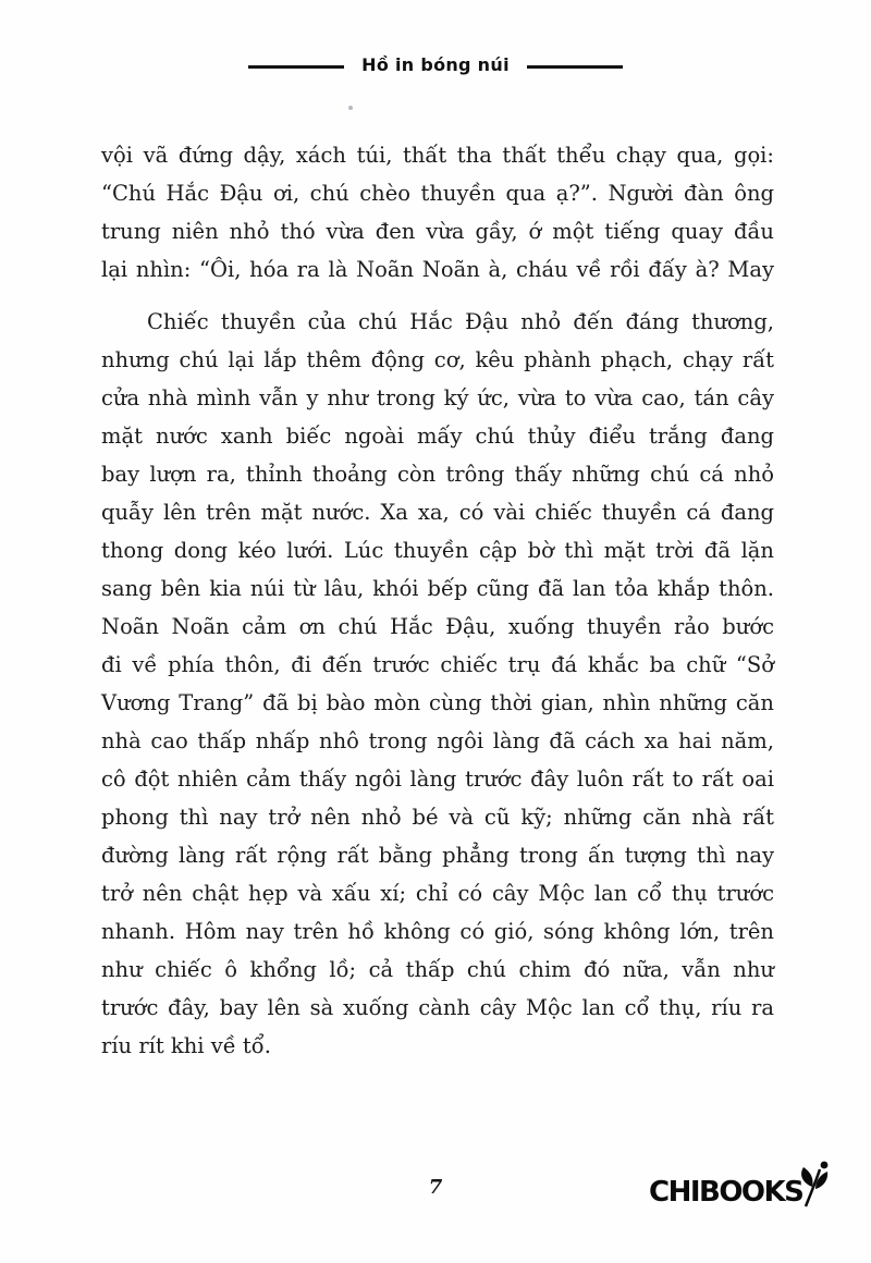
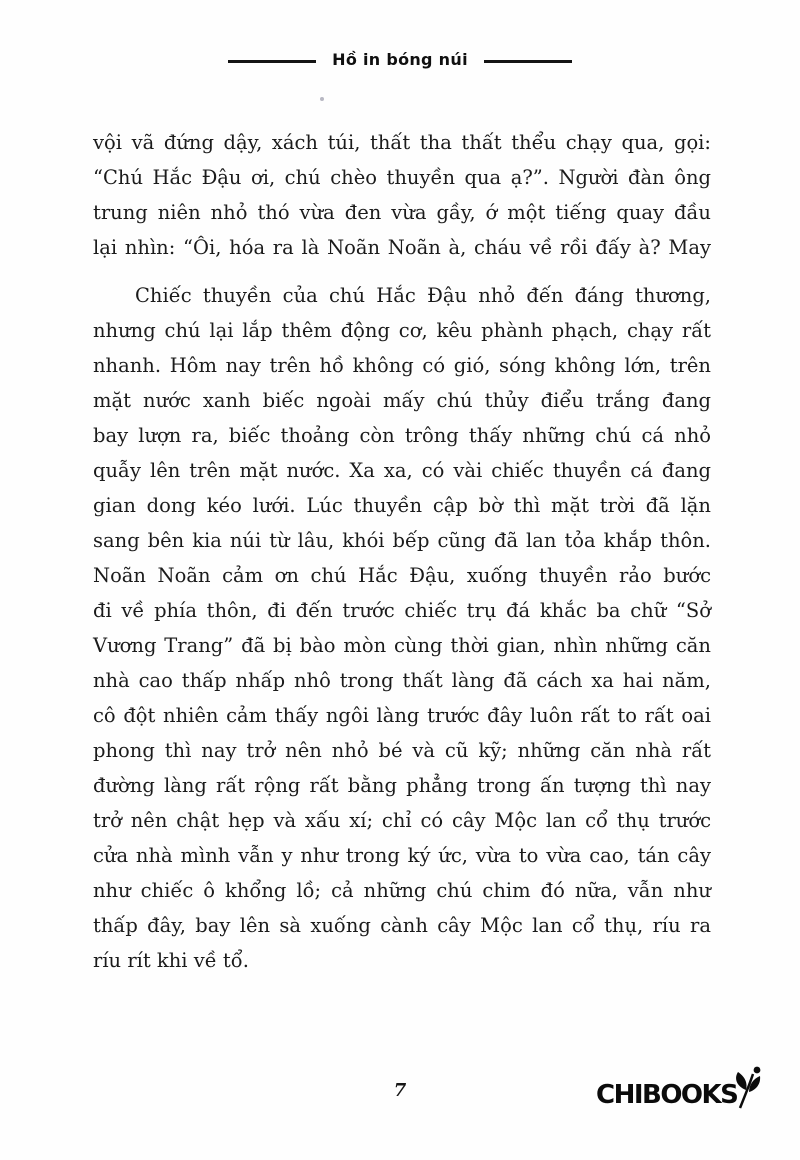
  Hồ in bóng núi
  vội vã đứng dậy, xách túi, thất tha thất thểu chạy qua, gọi:
  “Chú Hắc Đậu ơi, chú chèo thuyền qua ạ?”. Người đàn ông
  trung niên nhỏ thó vừa đen vừa gầy, ớ một tiếng quay đầu
  lại nhìn: “Ôi, hóa ra là Noãn Noãn à, cháu về rồi đấy à? May
  Chiếc thuyền của chú Hắc Đậu nhỏ đến đáng thương,
  nhưng chú lại lắp thêm động cơ, kêu phành phạch, chạy rất
- cửa nhà mình vẫn y như trong ký ức, vừa to vừa cao, tán cây
+ nhanh. Hôm nay trên hồ không có gió, sóng không lớn, trên
  mặt nước xanh biếc ngoài mấy chú thủy điểu trắng đang
- bay lượn ra, thỉnh thoảng còn trông thấy những chú cá nhỏ
+ bay lượn ra, biếc thoảng còn trông thấy những chú cá nhỏ
  quẫy lên trên mặt nước. Xa xa, có vài chiếc thuyền cá đang
- thong dong kéo lưới. Lúc thuyền cập bờ thì mặt trời đã lặn
+ gian dong kéo lưới. Lúc thuyền cập bờ thì mặt trời đã lặn
  sang bên kia núi từ lâu, khói bếp cũng đã lan tỏa khắp thôn.
  Noãn Noãn cảm ơn chú Hắc Đậu, xuống thuyền rảo bước
  đi về phía thôn, đi đến trước chiếc trụ đá khắc ba chữ “Sở
  Vương Trang” đã bị bào mòn cùng thời gian, nhìn những căn
- nhà cao thấp nhấp nhô trong ngôi làng đã cách xa hai năm,
+ nhà cao thấp nhấp nhô trong thất làng đã cách xa hai năm,
  cô đột nhiên cảm thấy ngôi làng trước đây luôn rất to rất oai
  phong thì nay trở nên nhỏ bé và cũ kỹ; những căn nhà rất
  đường làng rất rộng rất bằng phẳng trong ấn tượng thì nay
  trở nên chật hẹp và xấu xí; chỉ có cây Mộc lan cổ thụ trước
- nhanh. Hôm nay trên hồ không có gió, sóng không lớn, trên
+ cửa nhà mình vẫn y như trong ký ức, vừa to vừa cao, tán cây
- như chiếc ô khổng lồ; cả thấp chú chim đó nữa, vẫn như
+ như chiếc ô khổng lồ; cả những chú chim đó nữa, vẫn như
- trước đây, bay lên sà xuống cành cây Mộc lan cổ thụ, ríu ra
+ thấp đây, bay lên sà xuống cành cây Mộc lan cổ thụ, ríu ra
  ríu rít khi về tổ.
  7
  CHIBOOKS
